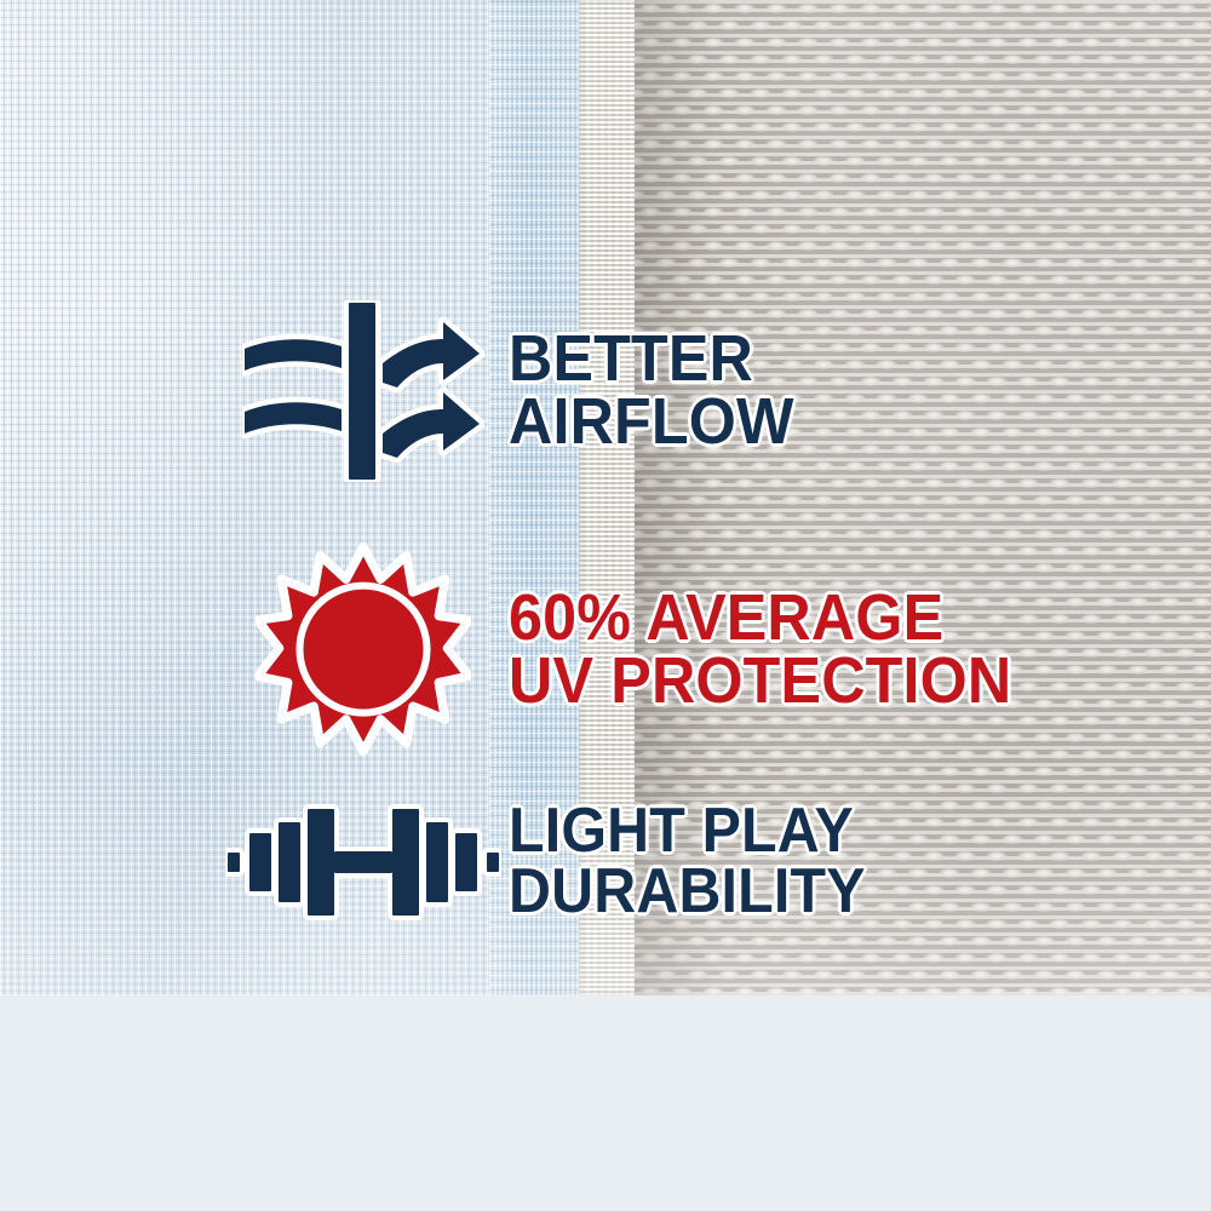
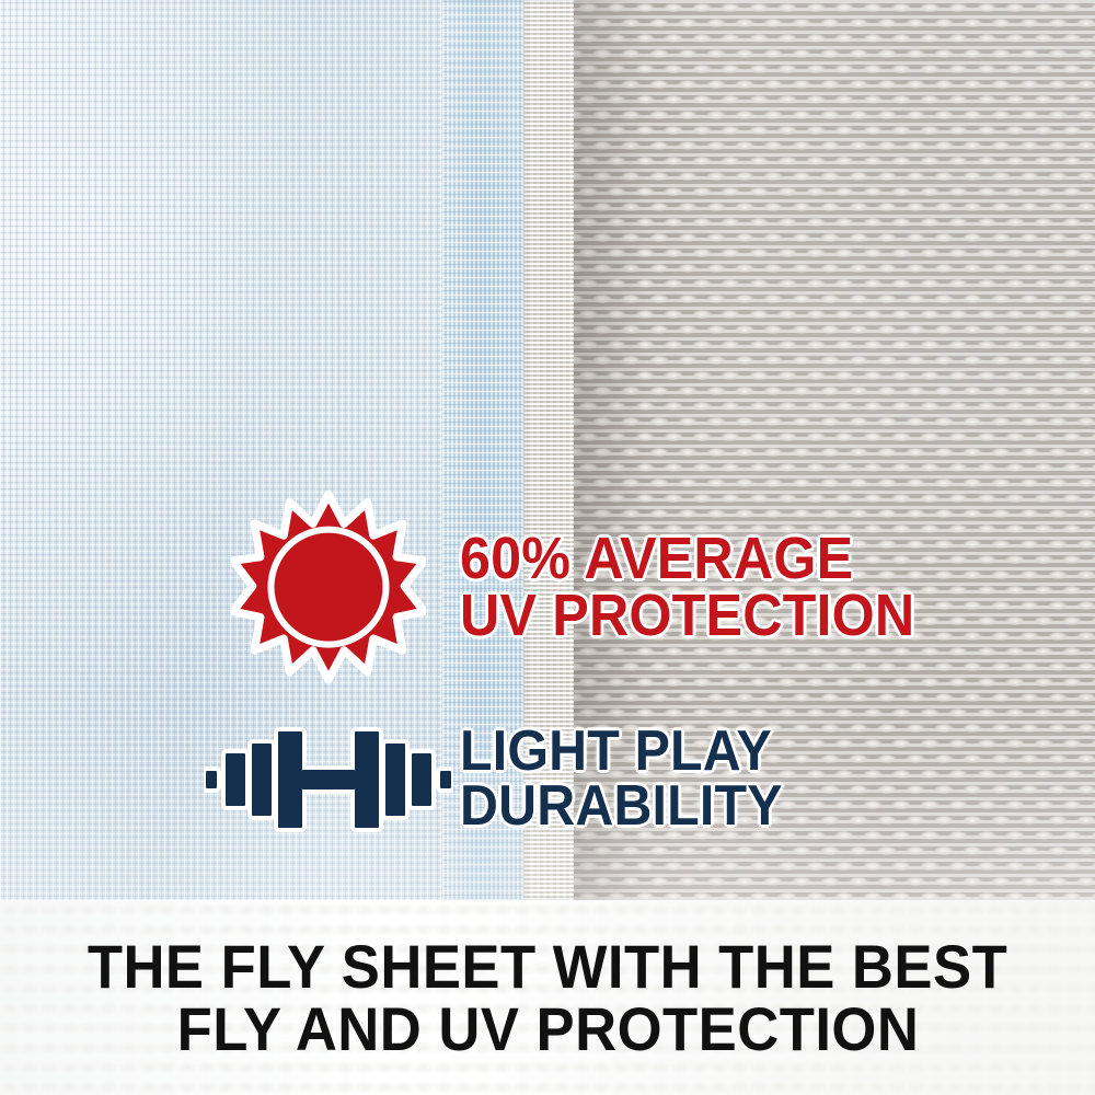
- BETTER
- AIRFLOW
  60% AVERAGE
  UV PROTECTION
  LIGHT PLAY
  DURABILITY
+ THE FLY SHEET WITH THE BEST
+ FLY AND UV PROTECTION
